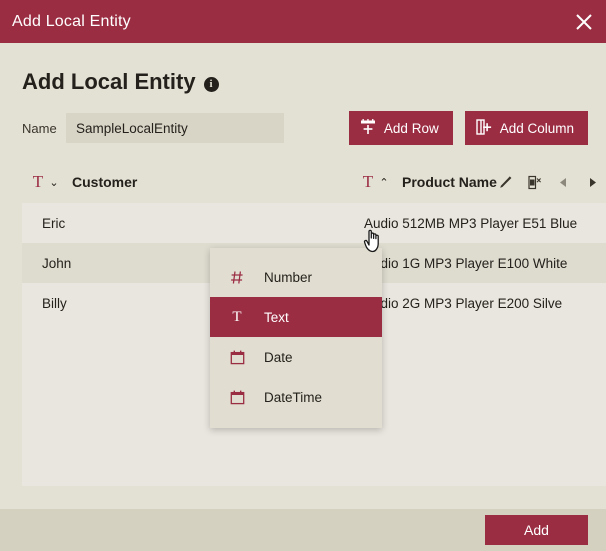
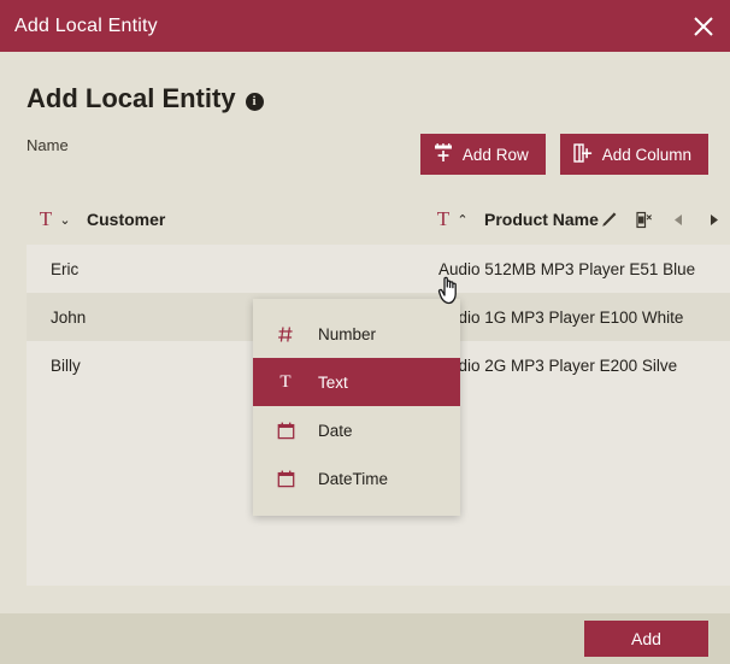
  Add Local Entity
  Add Local Entity
  i
  Name
- SampleLocalEntity
  Add Row
  Add Column
  T
  ⌄
  Customer
  T
  ⌃
  Product Name
  Eric
  Audio 512MB MP3 Player E51 Blue
  John
  dio 1G MP3 Player E100 White
  Billy
  dio 2G MP3 Player E200 Silve
  Number
  T
  Text
  Date
  DateTime
  Add
